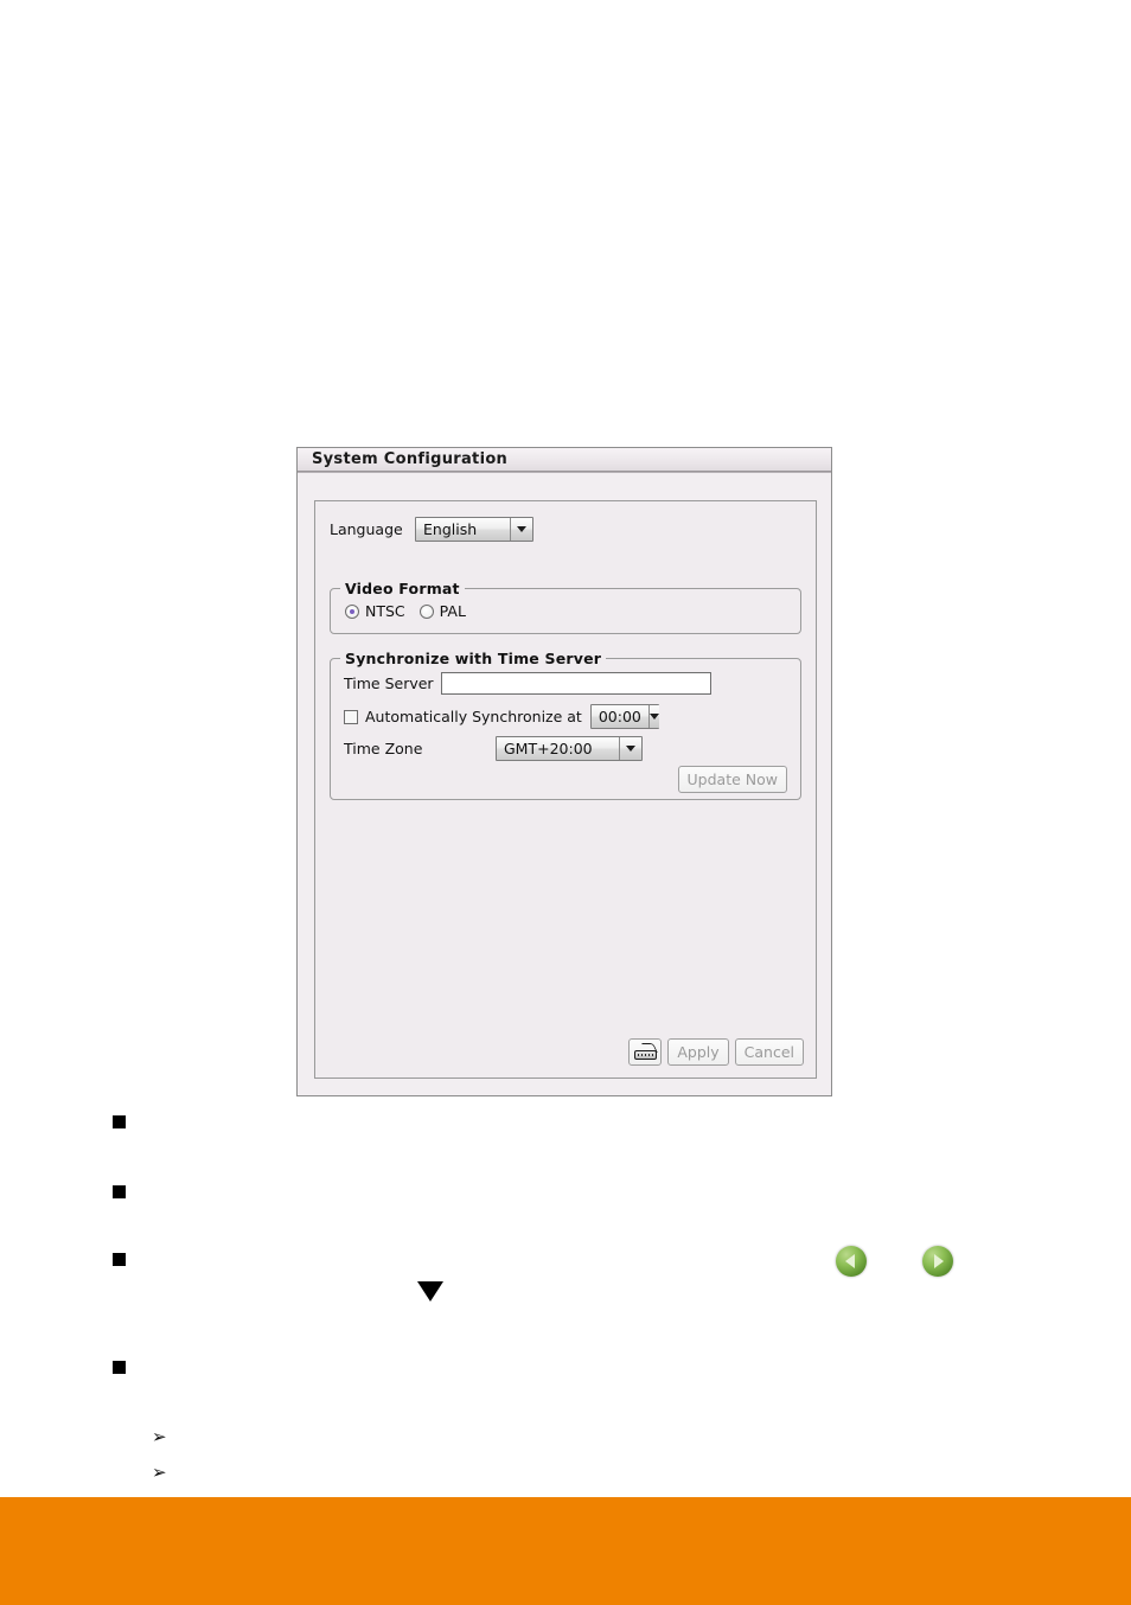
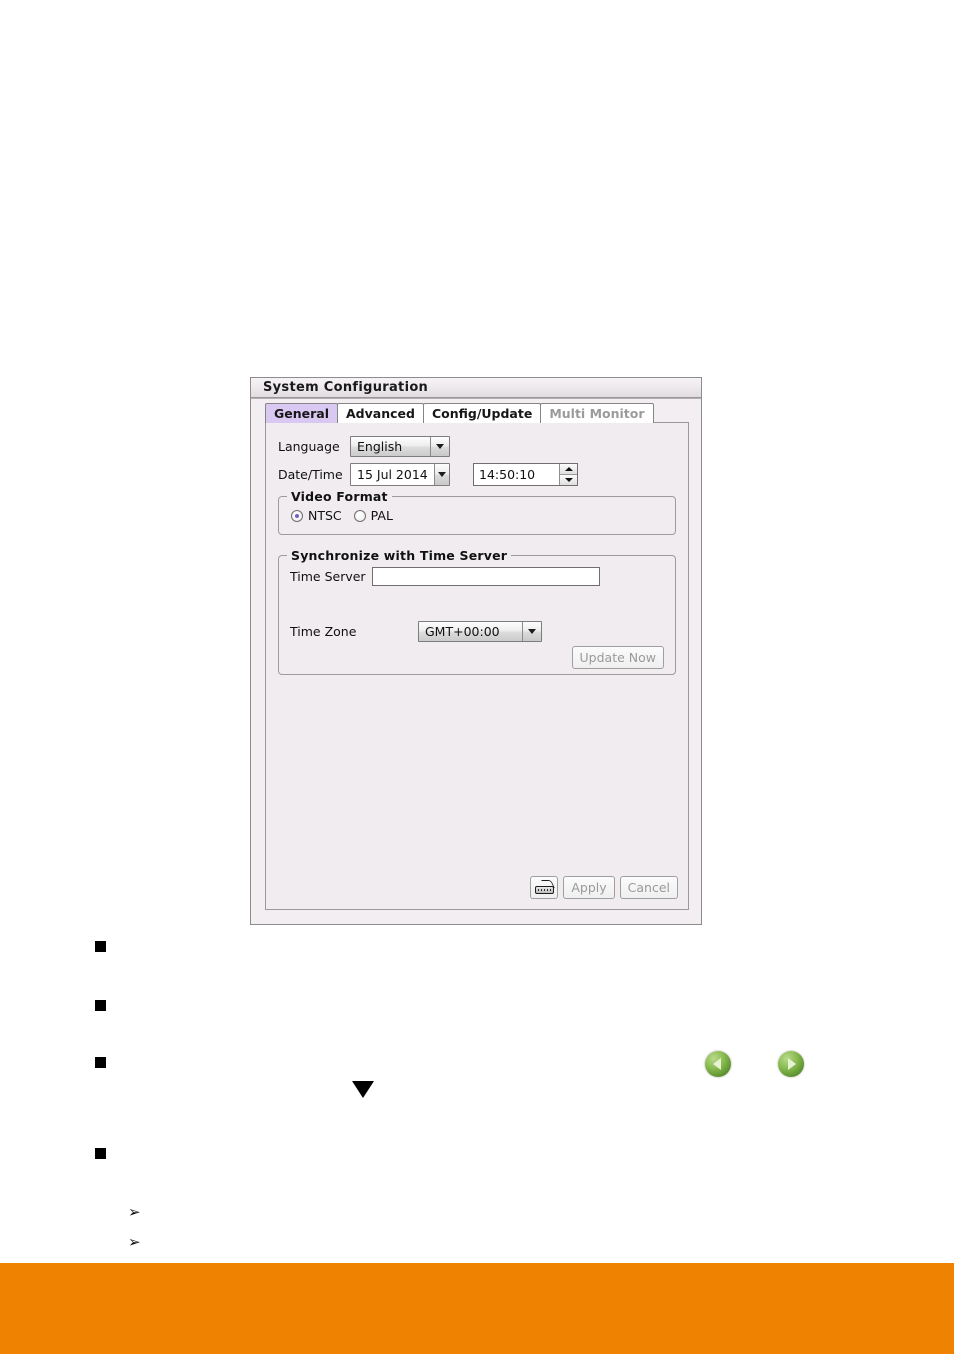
  System Configuration
+ General
+ Advanced
+ Config/Update
+ Multi Monitor
  Language
  English
+ Date/Time
+ 15 Jul 2014
+ 14:50:10
  Video Format
  NTSC
  PAL
  Synchronize with Time Server
  Time Server
- Automatically Synchronize at
- 00:00
  Time Zone
- GMT+20:00
+ GMT+00:00
  Update Now
  Apply
  Cancel
  ➢
  ➢
